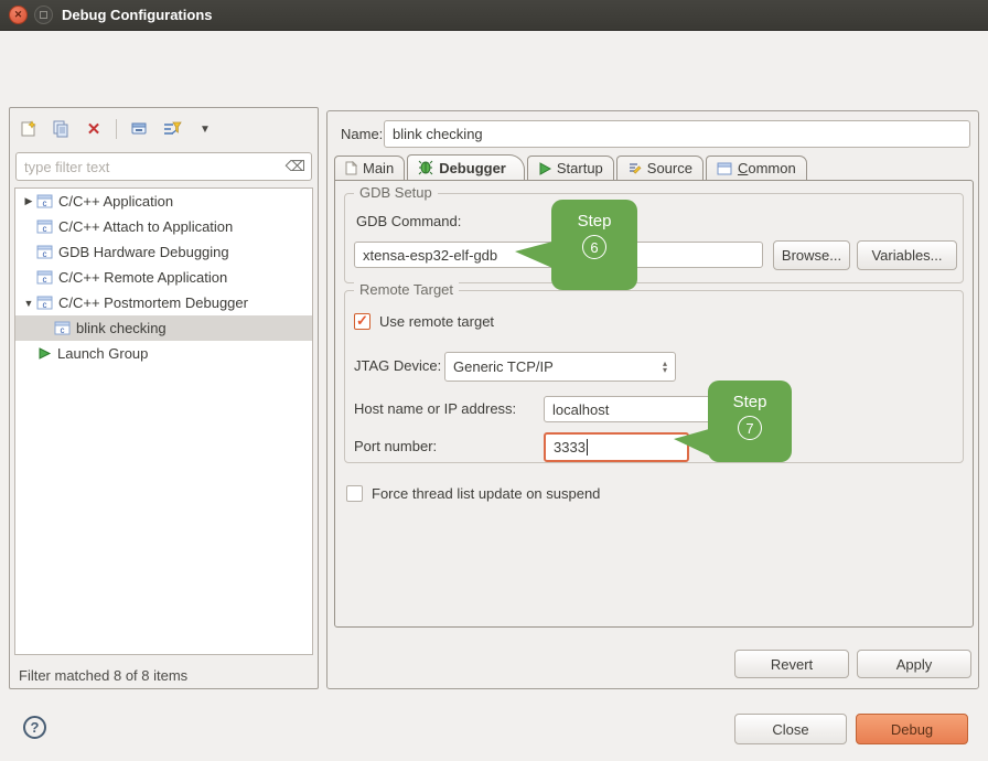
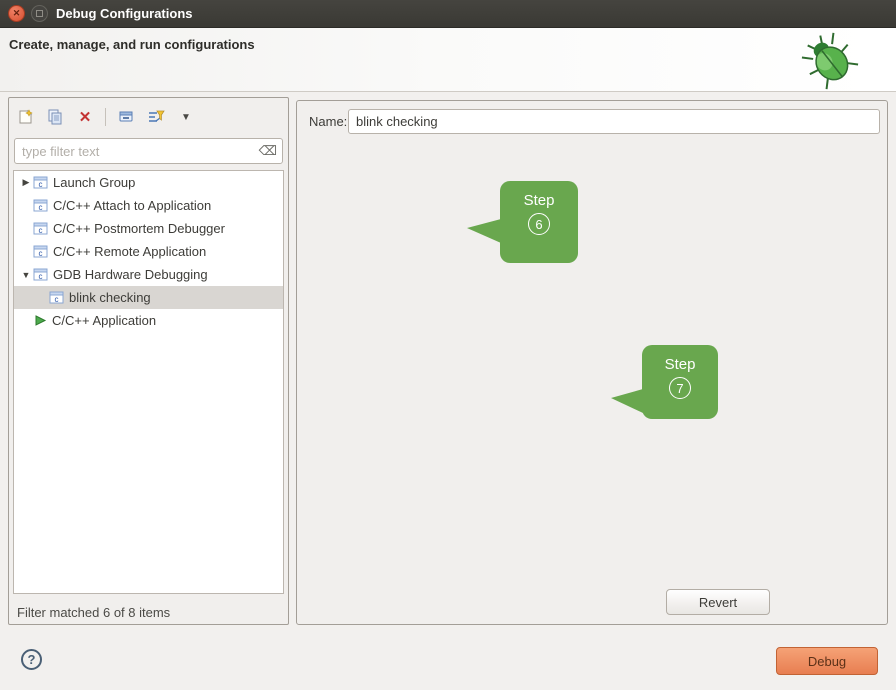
  ✕
  Debug Configurations
+ Create, manage, and run configurations
  ✕
  ▼
  type filter text
  ⌫
  ▶
  c
- C/C++ Application
+ Launch Group
  c
  C/C++ Attach to Application
  c
- GDB Hardware Debugging
+ C/C++ Postmortem Debugger
  c
  C/C++ Remote Application
  ▼
  c
- C/C++ Postmortem Debugger
+ GDB Hardware Debugging
  c
  blink checking
- Launch Group
+ C/C++ Application
- Filter matched 8 of 8 items
+ Filter matched 6 of 8 items
  Name:
  blink checking
- Main
- Debugger
- Startup
- Source
- Common
- GDB Setup
- GDB Command:
- xtensa-esp32-elf-gdb
- Browse...
- Variables...
- Remote Target
- Use remote target
- JTAG Device:
- Generic TCP/IP
- ▴
- ▾
- Host name or IP address:
- localhost
- Port number:
- 3333
- Force thread list update on suspend
  Revert
- Apply
  Step
  6
  Step
  7
  ?
- Close
  Debug
